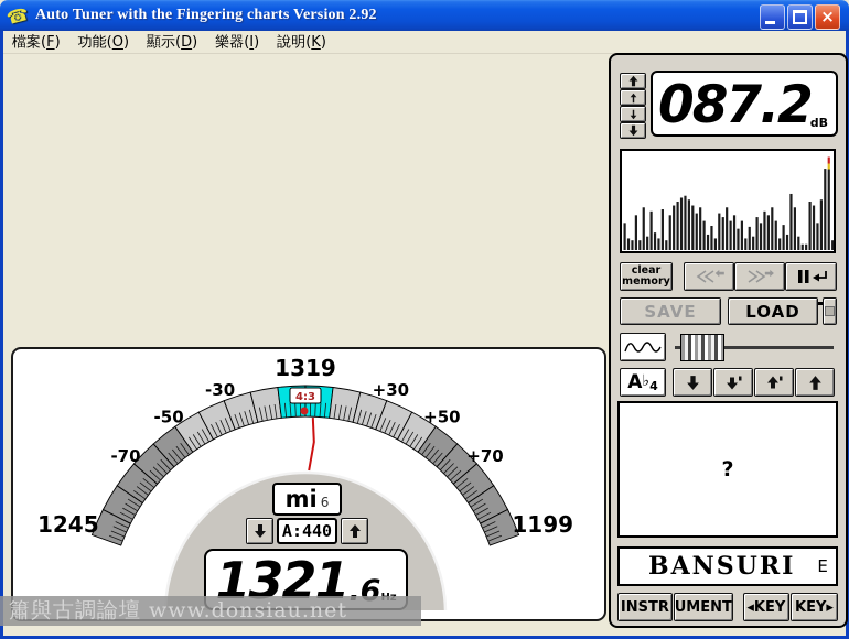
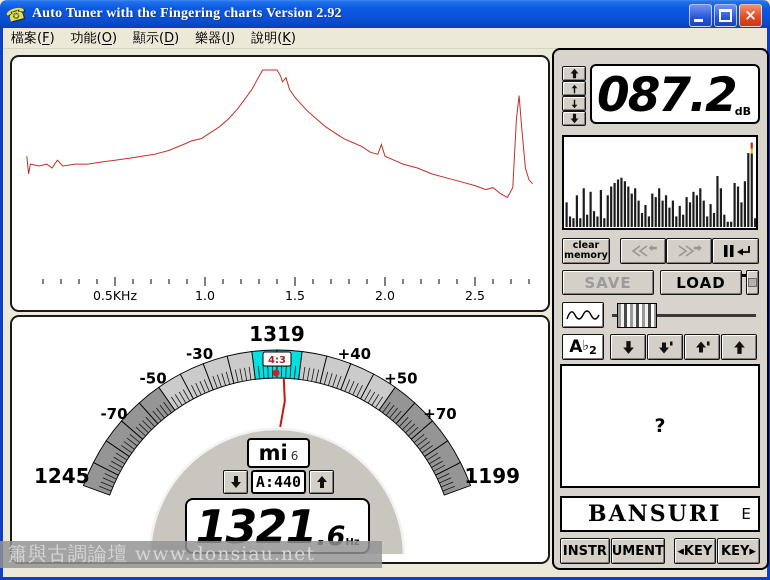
  Auto Tuner with the Fingering charts Version 2.92
  ×
  檔案(F)
  功能(O)
  顯示(D)
  樂器(I)
  說明(K)
+ 0.5KHz
+ 1.0
+ 1.5
+ 2.0
+ 2.5
  4:3
  1319
  -70
  -50
  -30
- +30
+ +40
  +50
  +70
  1245
  1199
  mi
  6
  A:440
  1321
  .6
  Hz
  087.2
  dB
  clear
  memory
  SAVE
  LOAD
  A
  ♭
- 4
+ 2
  ?
  BANSURI
  E
  INSTR
  UMENT
  ◂KEY
  KEY▸
  簫與古調論壇 www.donsiau.net
